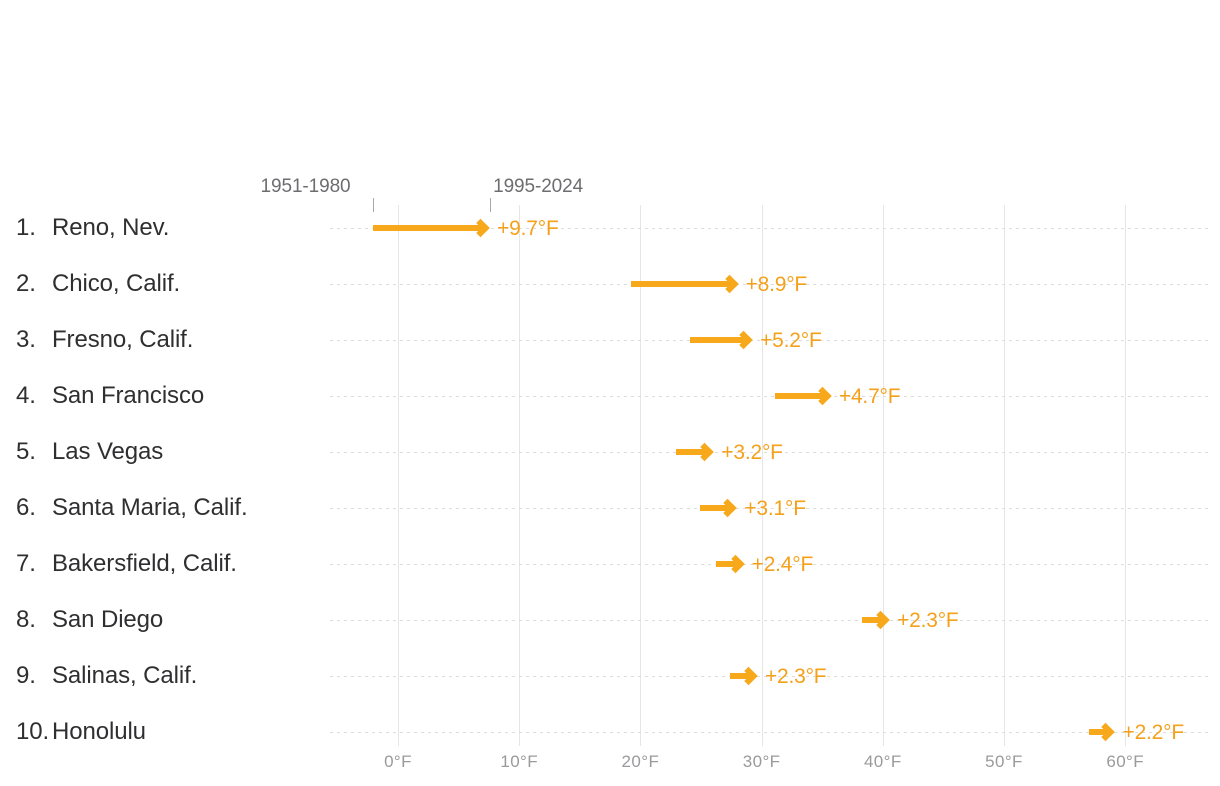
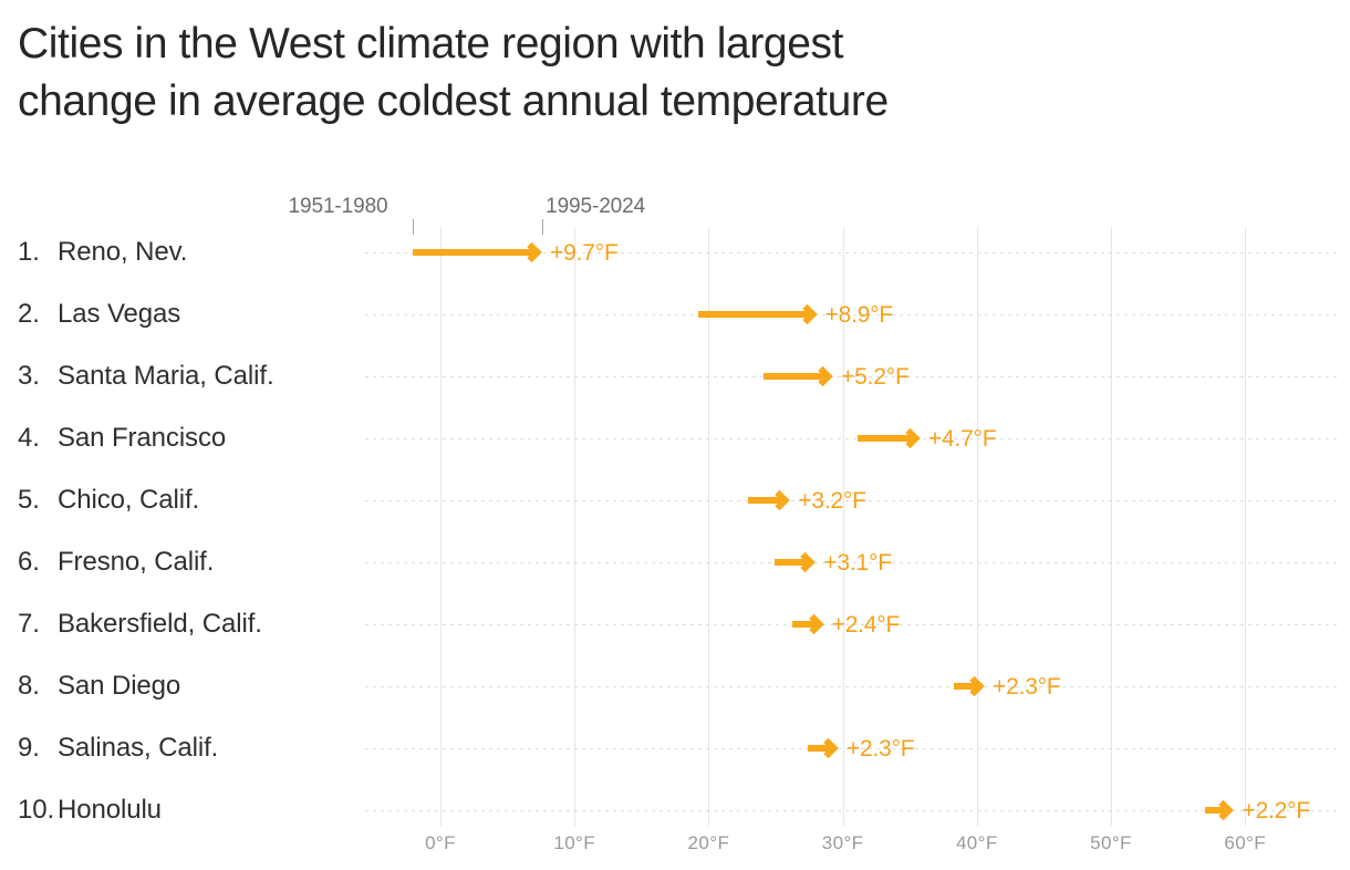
+ Cities in the West climate region with largest
+ change in average coldest annual temperature
  1. Reno, Nev.
- 2. Chico, Calif.
+ 2. Las Vegas
- 3. Fresno, Calif.
+ 3. Santa Maria, Calif.
  4. San Francisco
- 5. Las Vegas
+ 5. Chico, Calif.
- 6. Santa Maria, Calif.
+ 6. Fresno, Calif.
  7. Bakersfield, Calif.
  8. San Diego
  9. Salinas, Calif.
  10.Honolulu
  +9.7°F
  +8.9°F
  +5.2°F
  +4.7°F
  +3.2°F
  +3.1°F
  +2.4°F
  +2.3°F
  +2.3°F
  +2.2°F
  0°F
  10°F
  20°F
  30°F
  40°F
  50°F
  60°F
  1951-1980
  1995-2024
